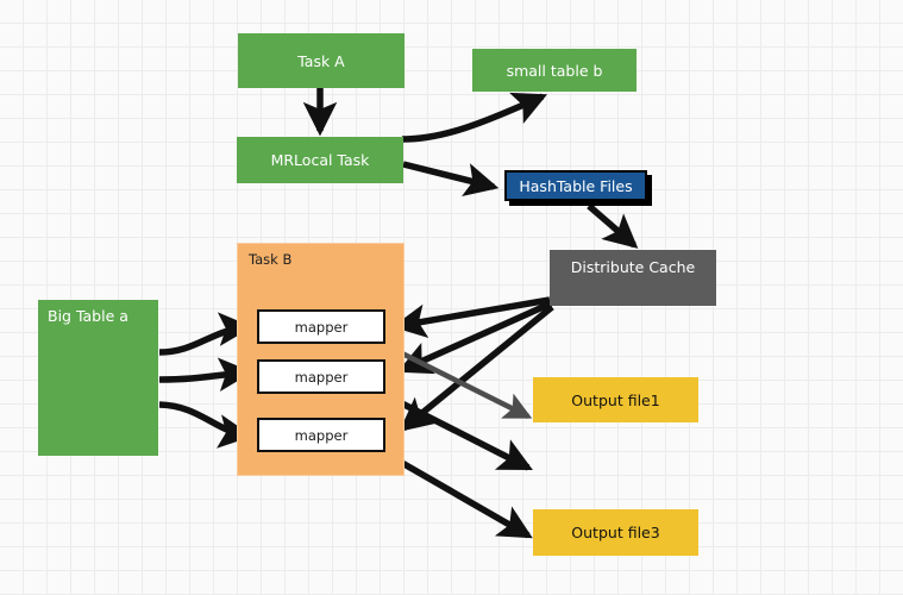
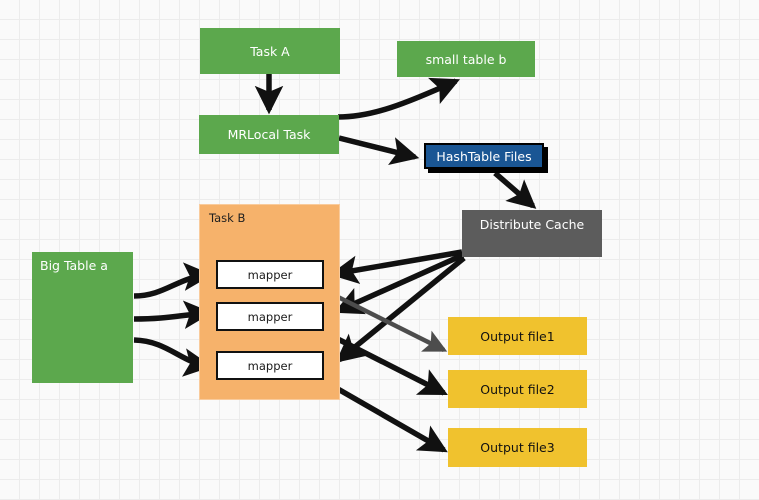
  Task B
  Task A
  small table b
  MRLocal Task
  HashTable Files
  Distribute Cache
  Big Table a
  mapper
  mapper
  mapper
  Output file1
+ Output file2
  Output file3
